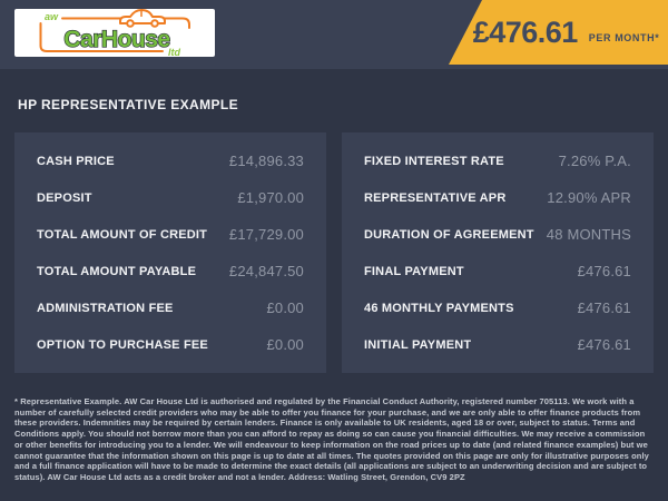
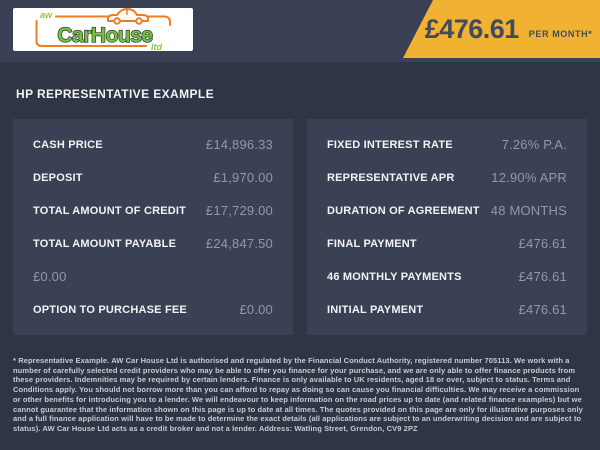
  aw
  CarHouse
  ltd
  £476.61
  PER MONTH*
  HP REPRESENTATIVE EXAMPLE
  CASH PRICE
  £14,896.33
  DEPOSIT
  £1,970.00
  TOTAL AMOUNT OF CREDIT
  £17,729.00
  TOTAL AMOUNT PAYABLE
  £24,847.50
- ADMINISTRATION FEE
  £0.00
  OPTION TO PURCHASE FEE
  £0.00
  FIXED INTEREST RATE
  7.26% P.A.
  REPRESENTATIVE APR
  12.90% APR
  DURATION OF AGREEMENT
  48 MONTHS
  FINAL PAYMENT
  £476.61
  46 MONTHLY PAYMENTS
  £476.61
  INITIAL PAYMENT
  £476.61
  * Representative Example. AW Car House Ltd is authorised and regulated by the Financial Conduct Authority, registered number 705113. We work with a number of carefully selected credit providers who may be able to offer you finance for your purchase, and we are only able to offer finance products from these providers. Indemnities may be required by certain lenders. Finance is only available to UK residents, aged 18 or over, subject to status. Terms and Conditions apply. You should not borrow more than you can afford to repay as doing so can cause you financial difficulties. We may receive a commission or other benefits for introducing you to a lender. We will endeavour to keep information on the road prices up to date (and related finance examples) but we cannot guarantee that the information shown on this page is up to date at all times. The quotes provided on this page are only for illustrative purposes only and a full finance application will have to be made to determine the exact details (all applications are subject to an underwriting decision and are subject to status). AW Car House Ltd acts as a credit broker and not a lender. Address: Watling Street, Grendon, CV9 2PZ
